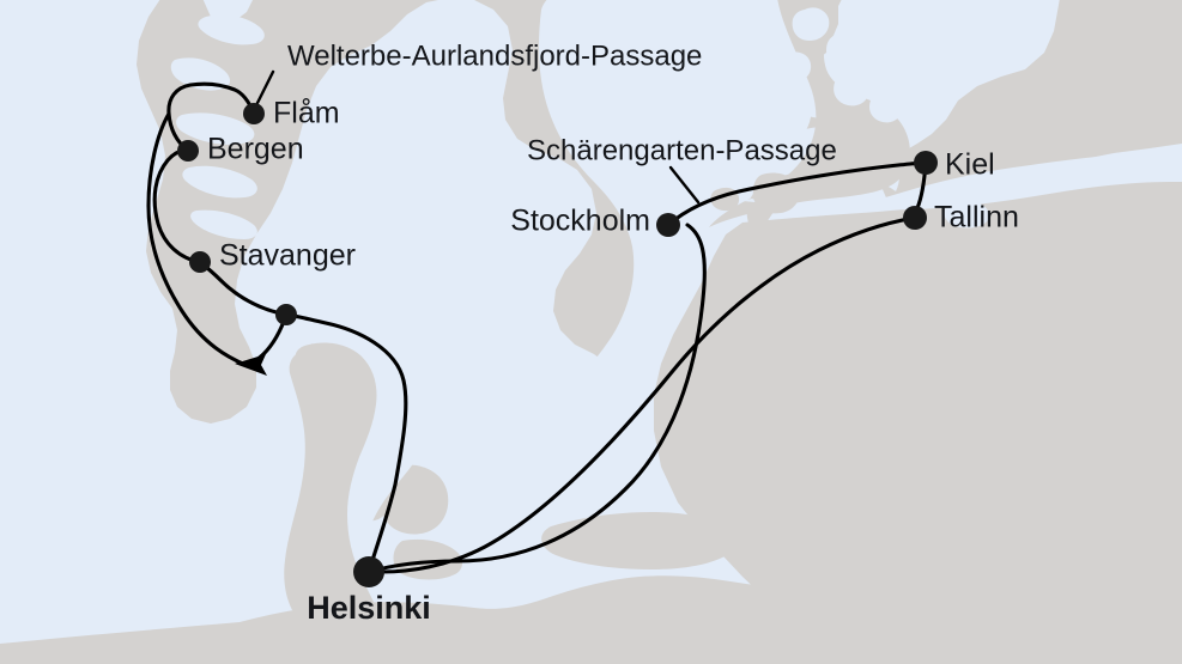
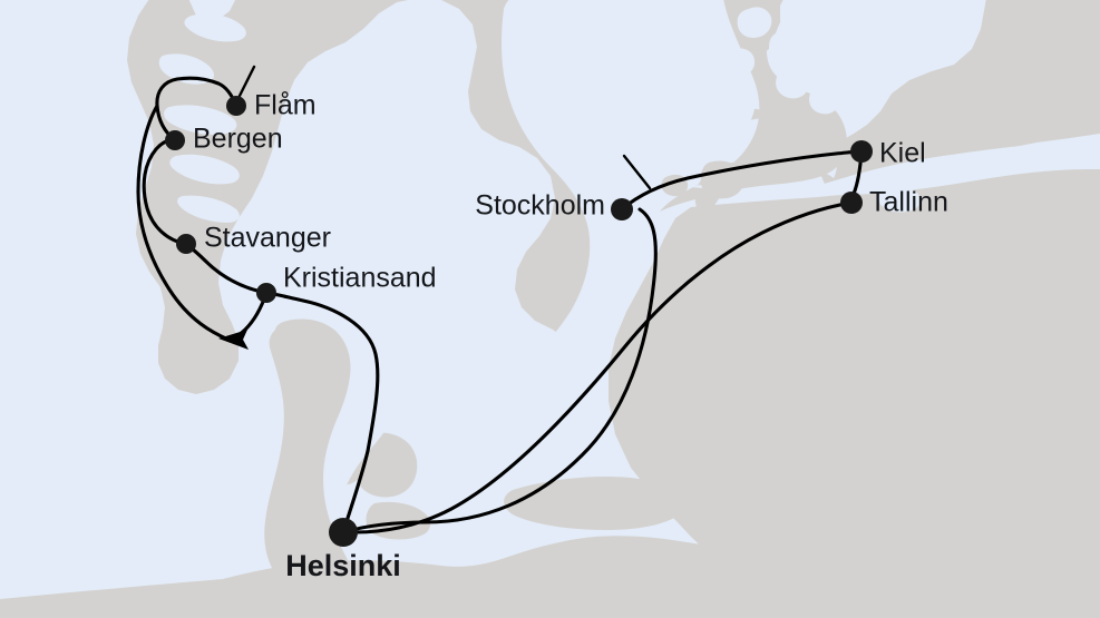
- Welterbe-Aurlandsfjord-Passage
- Schärengarten-Passage
  Flåm
  Bergen
  Stavanger
+ Kristiansand
  Stockholm
  Kiel
  Tallinn
  Helsinki
